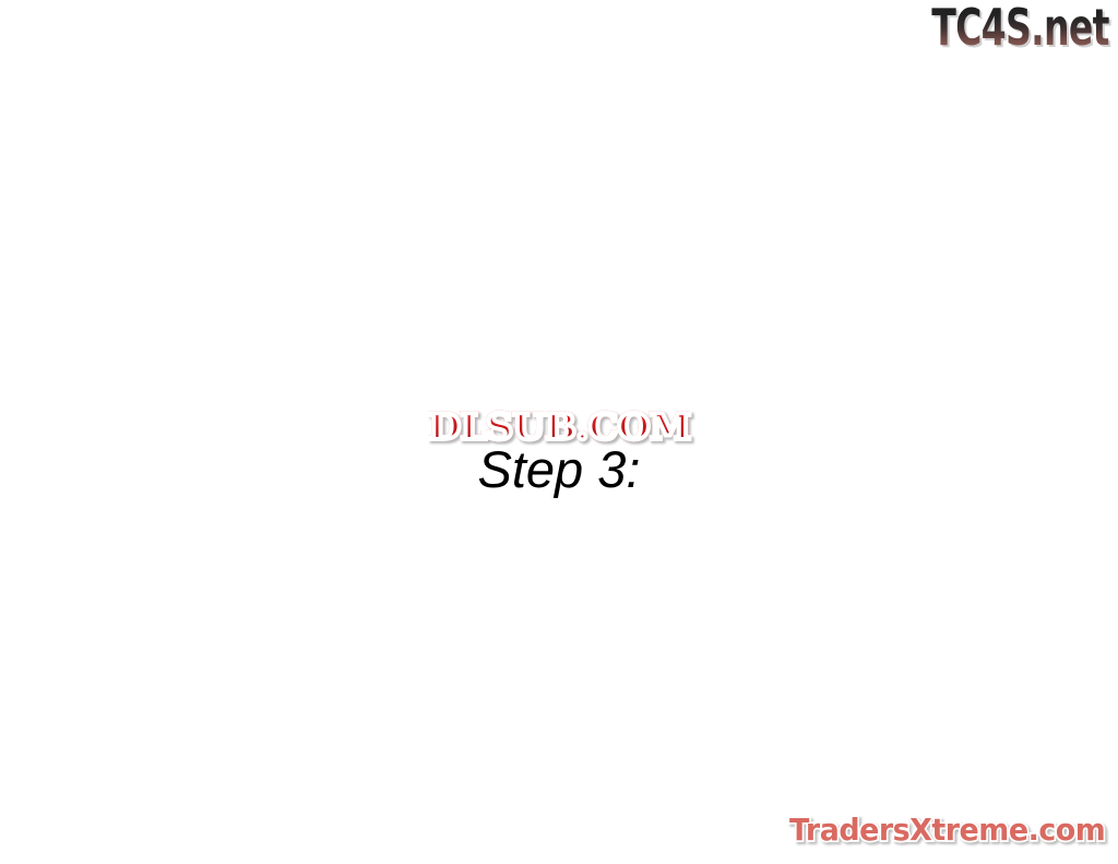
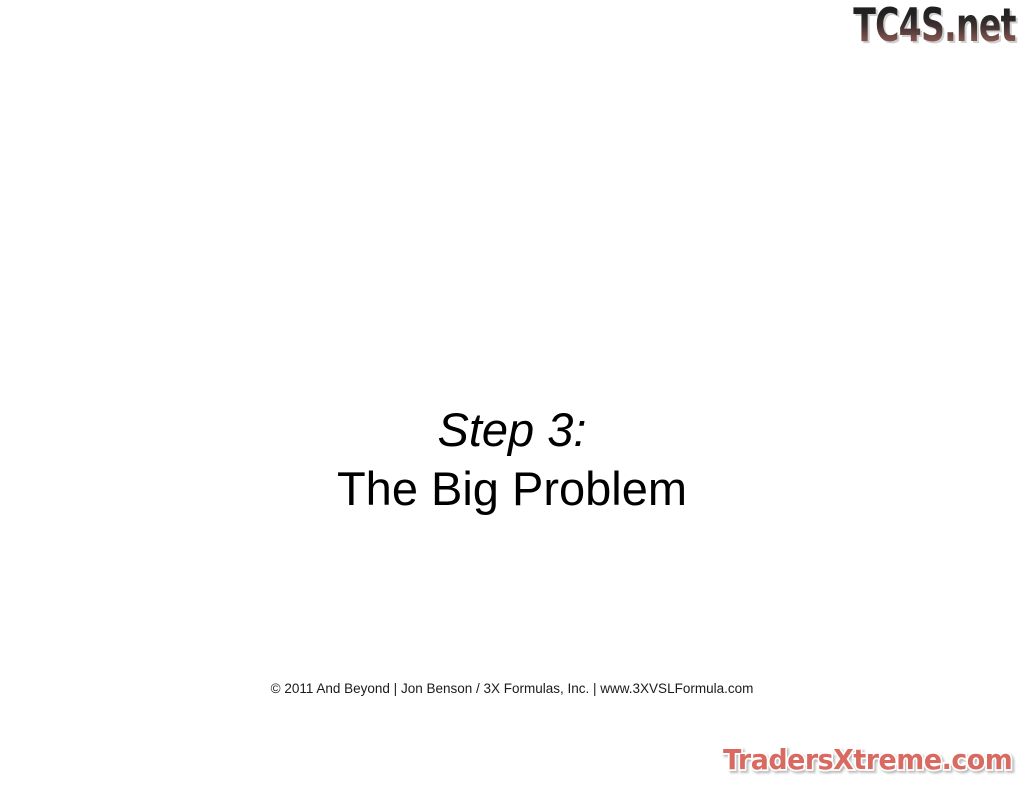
  TC4S.net
- DLSUB.COM
  Step 3:
+ The Big Problem
+ © 2011 And Beyond | Jon Benson / 3X Formulas, Inc. | www.3XVSLFormula.com
  TradersXtreme.com
